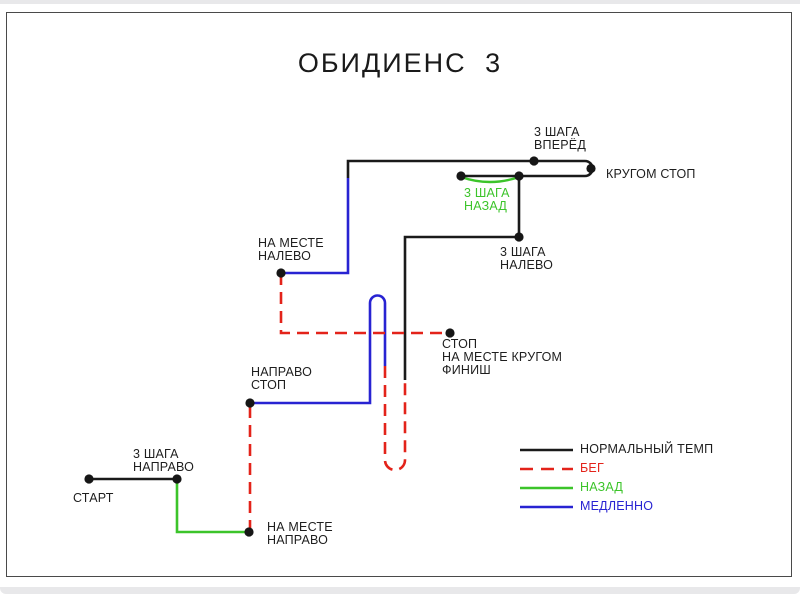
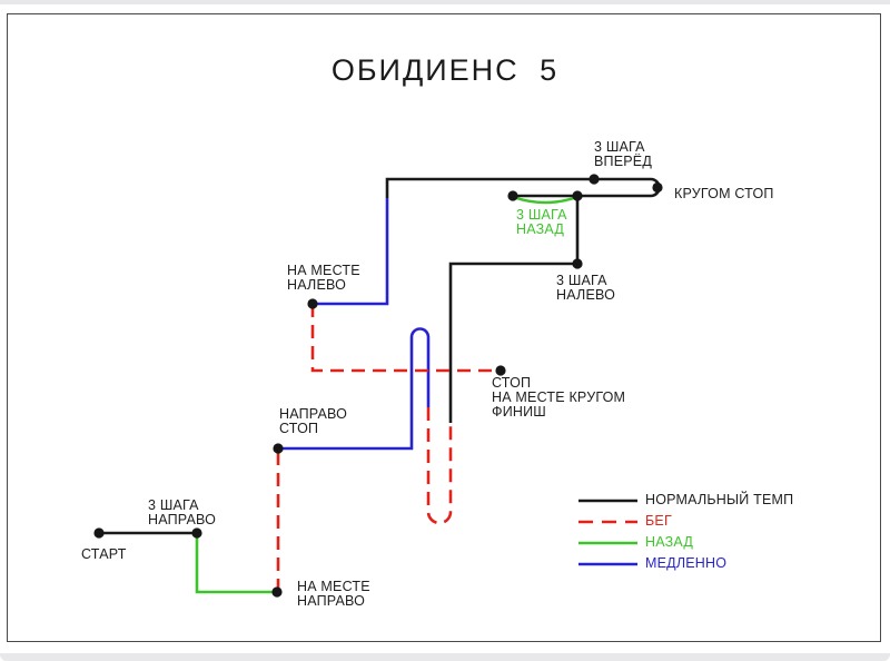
- ОБИДИЕНС 3
+ ОБИДИЕНС 5
  3 ШАГА
  ВПЕРЁД
  КРУГОМ СТОП
  3 ШАГА
  НАЗАД
  3 ШАГА
  НАЛЕВО
  НА МЕСТЕ
  НАЛЕВО
  СТОП
  НА МЕСТЕ КРУГОМ
  ФИНИШ
  НАПРАВО
  СТОП
  3 ШАГА
  НАПРАВО
  СТАРТ
  НА МЕСТЕ
  НАПРАВО
  НОРМАЛЬНЫЙ ТЕМП
  БЕГ
  НАЗАД
  МЕДЛЕННО
